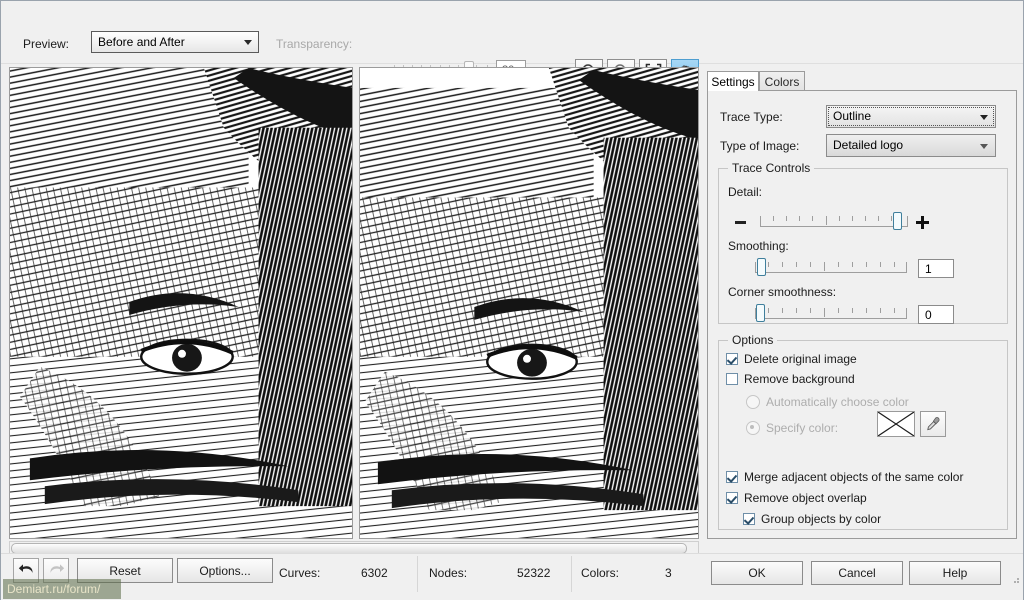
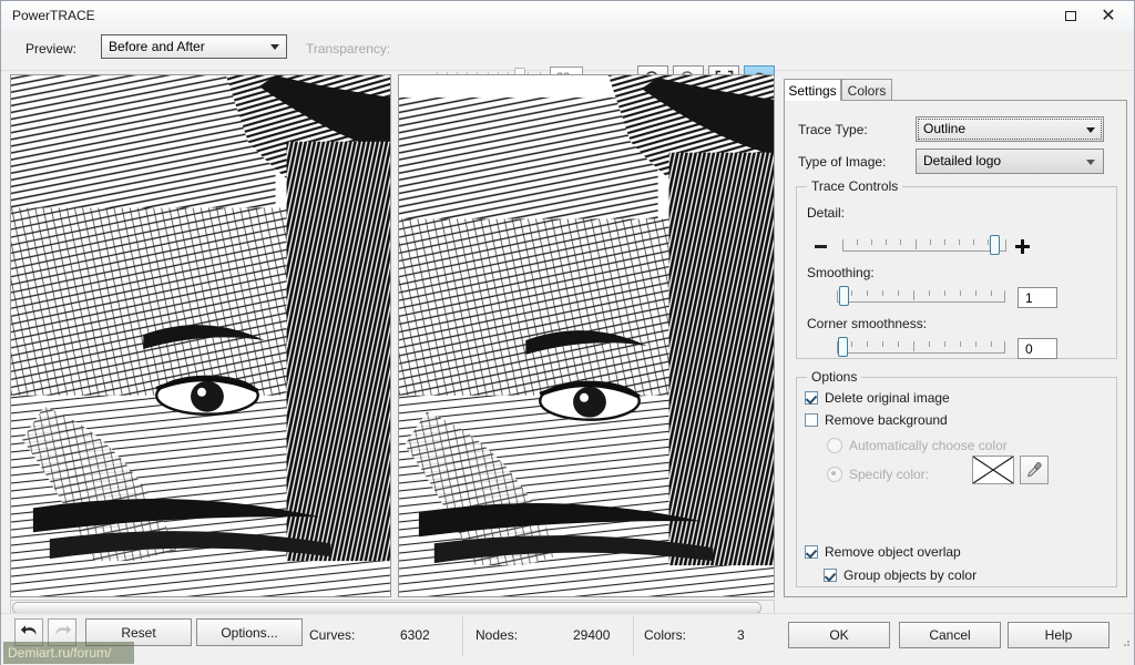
+ PowerTRACE
+ ✕
  Preview:
  Before and After
  Transparency:
  Settings
  Colors
  Trace Type:
  Outline
  Type of Image:
  Detailed logo
  Trace Controls
  Detail:
  Smoothing:
  1
  Corner smoothness:
  0
  Options
  Delete original image
  Remove background
  Automatically choose color
  Specify color:
- Merge adjacent objects of the same color
  Remove object overlap
  Group objects by color
  Reset
  Options...
  Curves:
  6302
  Nodes:
- 52322
+ 29400
  Colors:
  3
  OK
  Cancel
  Help
  Demiart.ru/forum/
